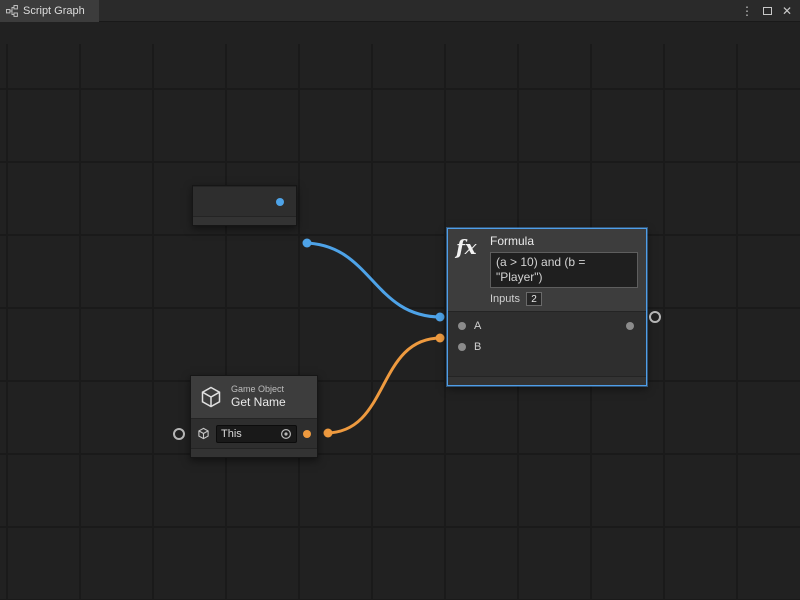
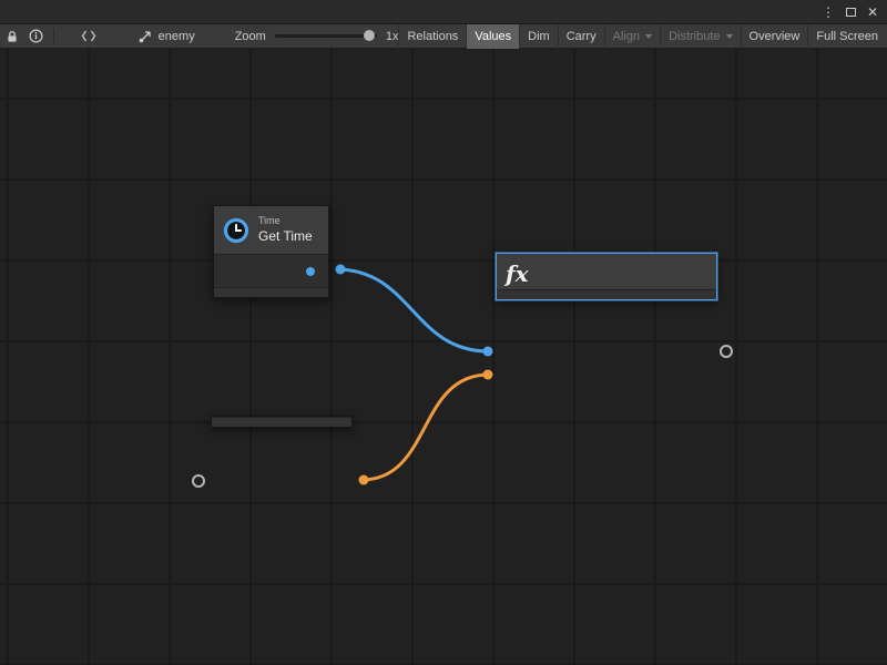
- Script Graph
  ⋮
  ✕
+ enemy
+ Zoom
+ 1x
+ Relations
+ Values
+ Dim
+ Carry
+ Align
+ Distribute
+ Overview
+ Full Screen
+ Time
+ Get Time
  fx
- Formula
- (a > 10) and (b = "Player")
- Inputs
- 2
- A
- B
- Game Object
- Get Name
- This
